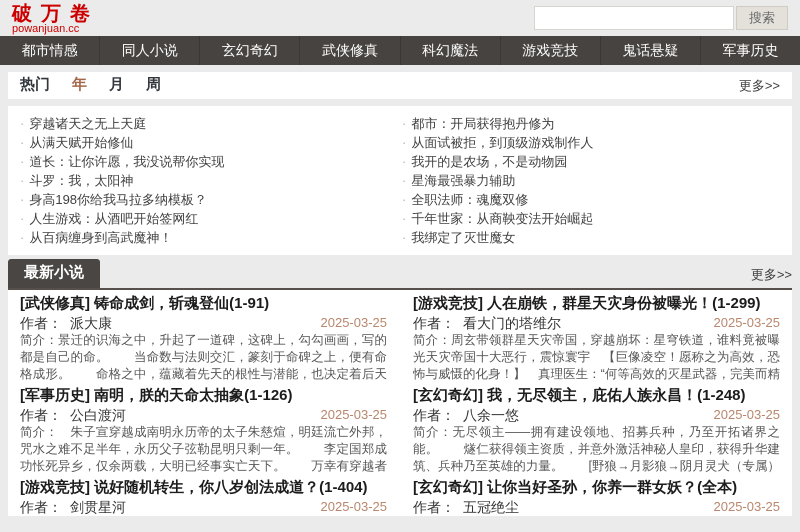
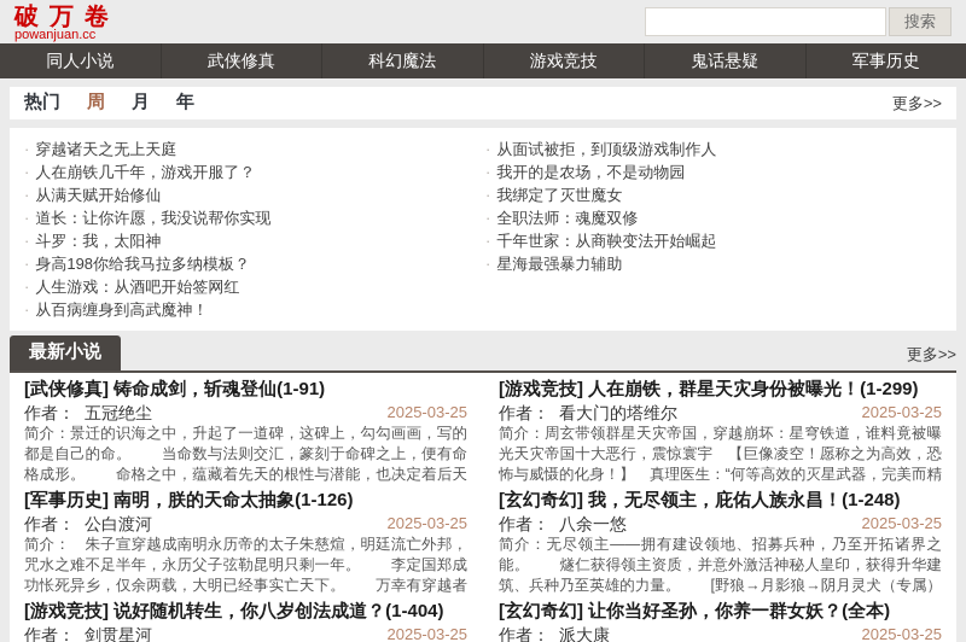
  破万卷
  powanjuan.cc
  搜索
- 都市情感
  同人小说
- 玄幻奇幻
  武侠修真
  科幻魔法
  游戏竞技
  鬼话悬疑
  军事历史
  热门
- 年
+ 周
  月
- 周
+ 年
  更多>>
  穿越诸天之无上天庭
+ 人在崩铁几千年，游戏开服了？
  从满天赋开始修仙
  道长：让你许愿，我没说帮你实现
  斗罗：我，太阳神
  身高198你给我马拉多纳模板？
  人生游戏：从酒吧开始签网红
  从百病缠身到高武魔神！
- 都市：开局获得抱丹修为
  从面试被拒，到顶级游戏制作人
  我开的是农场，不是动物园
- 星海最强暴力辅助
+ 我绑定了灭世魔女
  全职法师：魂魔双修
  千年世家：从商鞅变法开始崛起
- 我绑定了灭世魔女
+ 星海最强暴力辅助
  最新小说
  更多>>
  [武侠修真] 铸命成剑，斩魂登仙(1-91)
- 作者： 派大康
+ 作者： 五冠绝尘
  2025-03-25
  简介：景迁的识海之中，升起了一道碑，这碑上，勾勾画画，写的都是自己的命。 当命数与法则交汇，篆刻于命碑之上，便有命格成形。 命格之中，蕴藏着先天的根性与潜能，也决定着后天
  [游戏竞技] 人在崩铁，群星天灾身份被曝光！(1-299)
  作者： 看大门的塔维尔
  2025-03-25
  简介：周玄带领群星天灾帝国，穿越崩坏：星穹铁道，谁料竟被曝光天灾帝国十大恶行，震惊寰宇 【巨像凌空！愿称之为高效，恐怖与威慑的化身！】 真理医生：“何等高效的灭星武器，完美而精
  [军事历史] 南明，朕的天命太抽象(1-126)
  作者： 公白渡河
  2025-03-25
  简介： 朱子宣穿越成南明永历帝的太子朱慈煊，明廷流亡外邦，咒水之难不足半年，永历父子弦勒昆明只剩一年。 李定国郑成功怅死异乡，仅余两载，大明已经事实亡天下。 万幸有穿越者
  [玄幻奇幻] 我，无尽领主，庇佑人族永昌！(1-248)
  作者： 八余一悠
  2025-03-25
  简介：无尽领主——拥有建设领地、招募兵种，乃至开拓诸界之能。 燧仁获得领主资质，并意外激活神秘人皇印，获得升华建筑、兵种乃至英雄的力量。 [野狼→月影狼→阴月灵犬（专属）
  [游戏竞技] 说好随机转生，你八岁创法成道？(1-404)
  作者： 剑贯星河
  2025-03-25
  [玄幻奇幻] 让你当好圣孙，你养一群女妖？(全本)
- 作者： 五冠绝尘
+ 作者： 派大康
  2025-03-25
